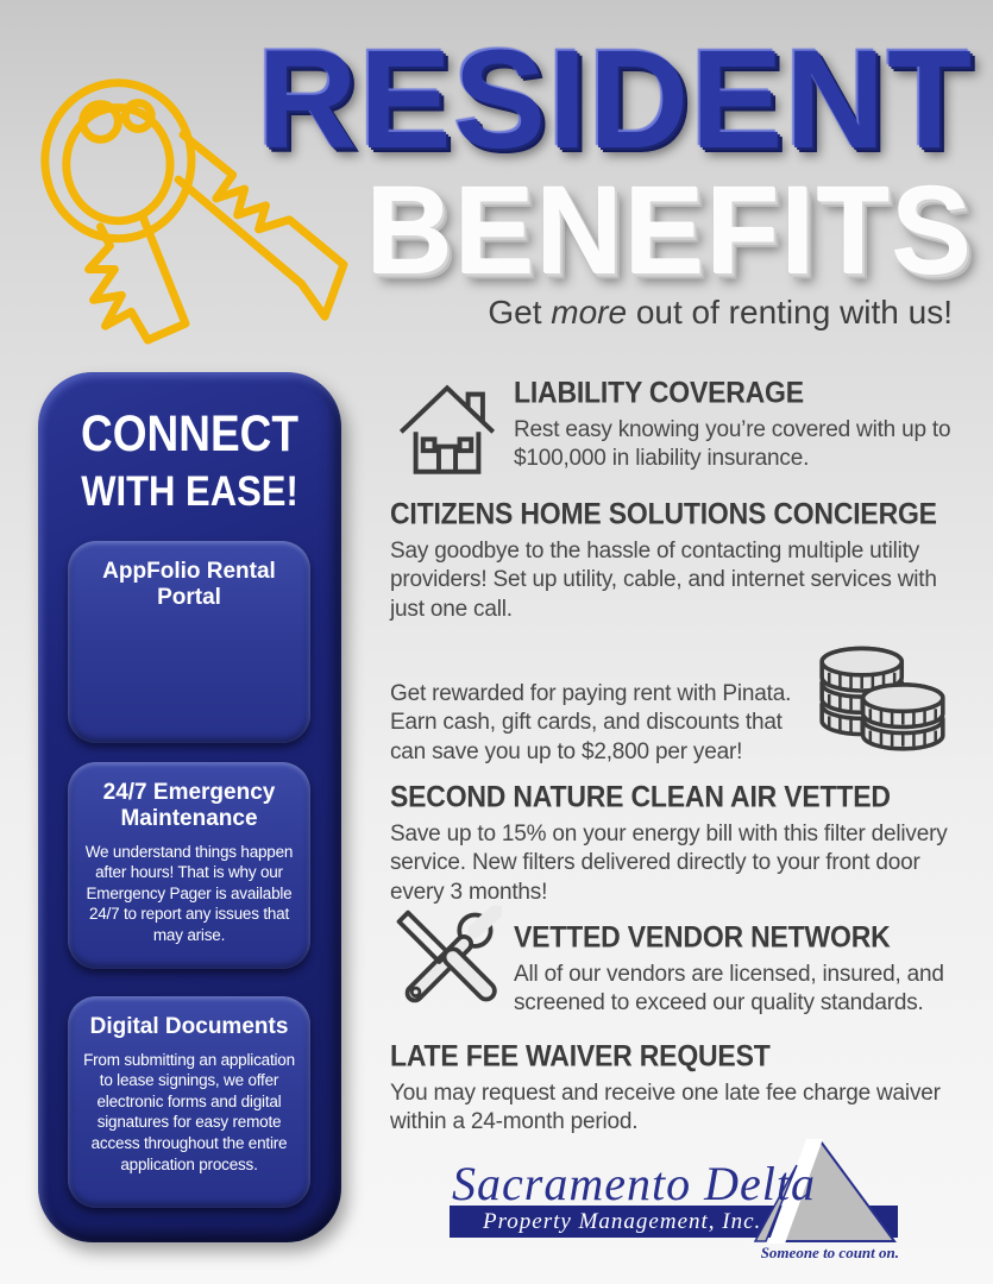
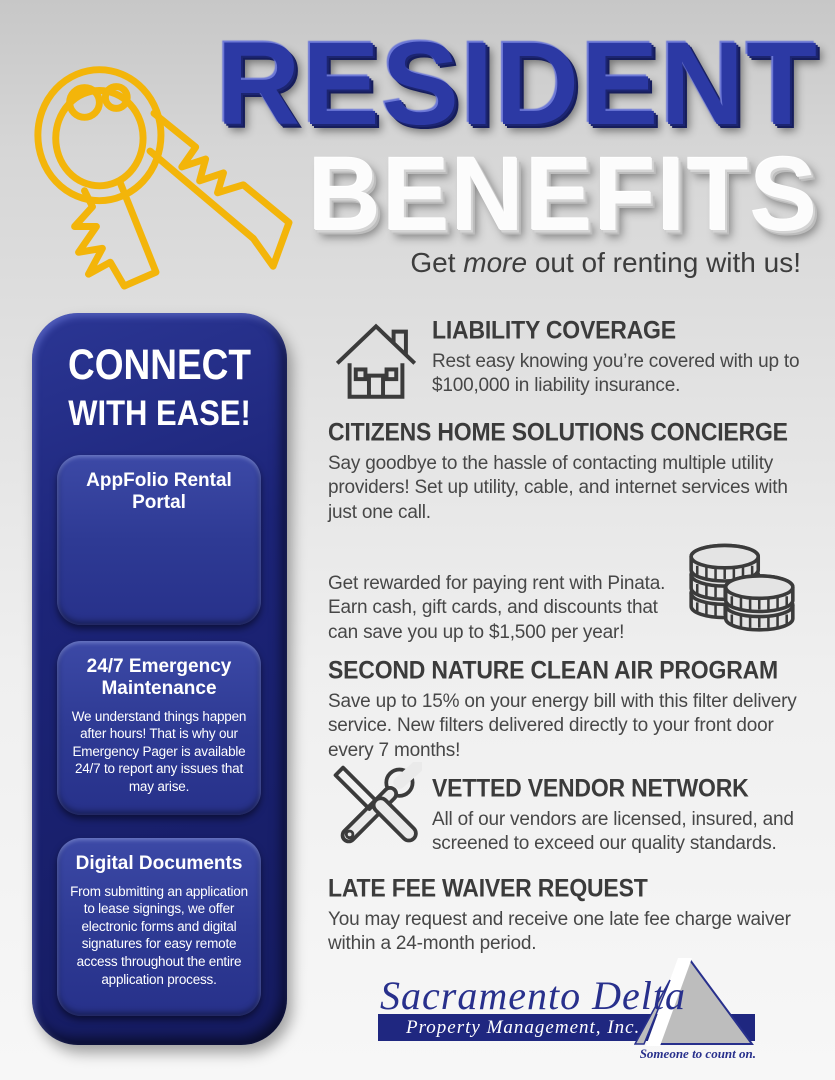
  RESIDENT
  BENEFITS
  Get more out of renting with us!
  CONNECT
  WITH EASE!
  AppFolio Rental Portal
  24/7 Emergency Maintenance
  We understand things happen after hours! That is why our Emergency Pager is available 24/7 to report any issues that may arise.
  Digital Documents
  From submitting an application to lease signings, we offer electronic forms and digital signatures for easy remote access throughout the entire application process.
  LIABILITY COVERAGE
  Rest easy knowing you’re covered with up to $100,000 in liability insurance.
  CITIZENS HOME SOLUTIONS CONCIERGE
  Say goodbye to the hassle of contacting multiple utility providers! Set up utility, cable, and internet services with just one call.
- Get rewarded for paying rent with Pinata. Earn cash, gift cards, and discounts that can save you up to $2,800 per year!
+ Get rewarded for paying rent with Pinata. Earn cash, gift cards, and discounts that can save you up to $1,500 per year!
- SECOND NATURE CLEAN AIR VETTED
+ SECOND NATURE CLEAN AIR PROGRAM
- Save up to 15% on your energy bill with this filter delivery service. New filters delivered directly to your front door every 3 months!
+ Save up to 15% on your energy bill with this filter delivery service. New filters delivered directly to your front door every 7 months!
  VETTED VENDOR NETWORK
  All of our vendors are licensed, insured, and screened to exceed our quality standards.
  LATE FEE WAIVER REQUEST
  You may request and receive one late fee charge waiver within a 24-month period.
  Property Management, Inc.
  Sacramento Delta
  Someone to count on.
